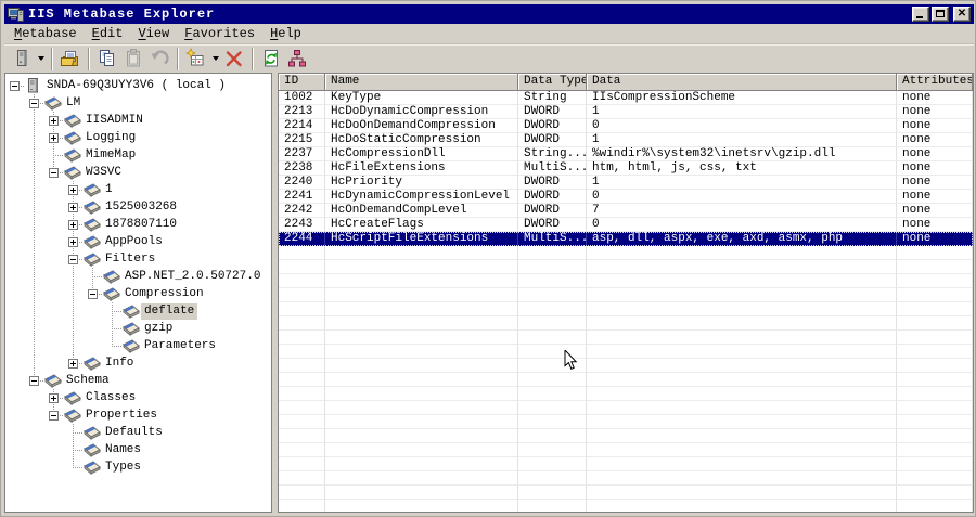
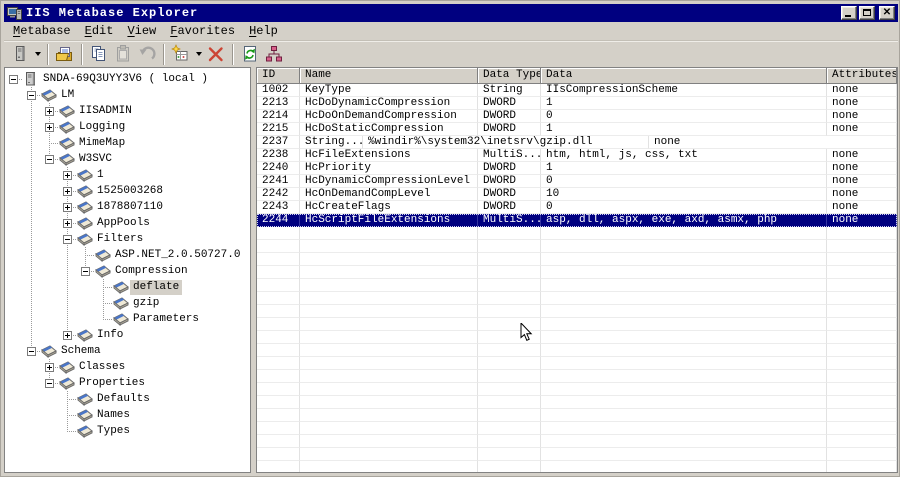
  IIS Metabase Explorer
  ✕
  Metabase
  Edit
  View
  Favorites
  Help
  SNDA-69Q3UYY3V6 ( local )
  LM
  IISADMIN
  Logging
  MimeMap
  W3SVC
  1
  1525003268
  1878807110
  AppPools
  Filters
  ASP.NET_2.0.50727.0
  Compression
  deflate
  gzip
  Parameters
  Info
  Schema
  Classes
  Properties
  Defaults
  Names
  Types
  ID
  Name
  Data Type
  Data
  Attributes
  1002
  KeyType
  String
  IIsCompressionScheme
  none
  2213
  HcDoDynamicCompression
  DWORD
  1
  none
  2214
  HcDoOnDemandCompression
  DWORD
  0
  none
  2215
  HcDoStaticCompression
  DWORD
  1
  none
  2237
- HcCompressionDll
  String...
  %windir%\system32\inetsrv\gzip.dll
  none
  2238
  HcFileExtensions
  MultiS...
  htm, html, js, css, txt
  none
  2240
  HcPriority
  DWORD
  1
  none
  2241
  HcDynamicCompressionLevel
  DWORD
  0
  none
  2242
  HcOnDemandCompLevel
  DWORD
- 7
+ 10
  none
  2243
  HcCreateFlags
  DWORD
  0
  none
  2244
  HcScriptFileExtensions
  MultiS...
  asp, dll, aspx, exe, axd, asmx, php
  none
